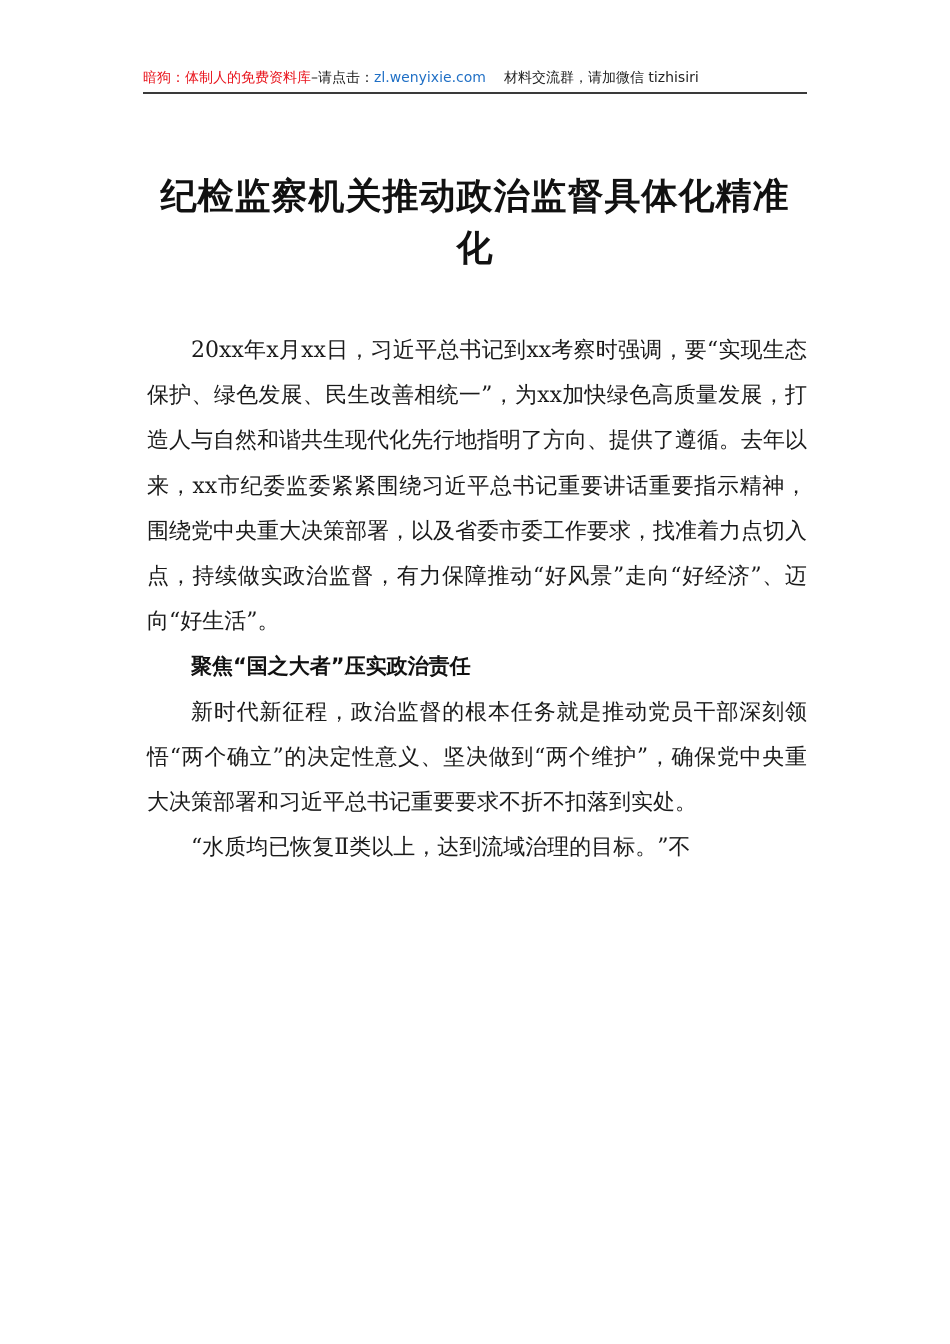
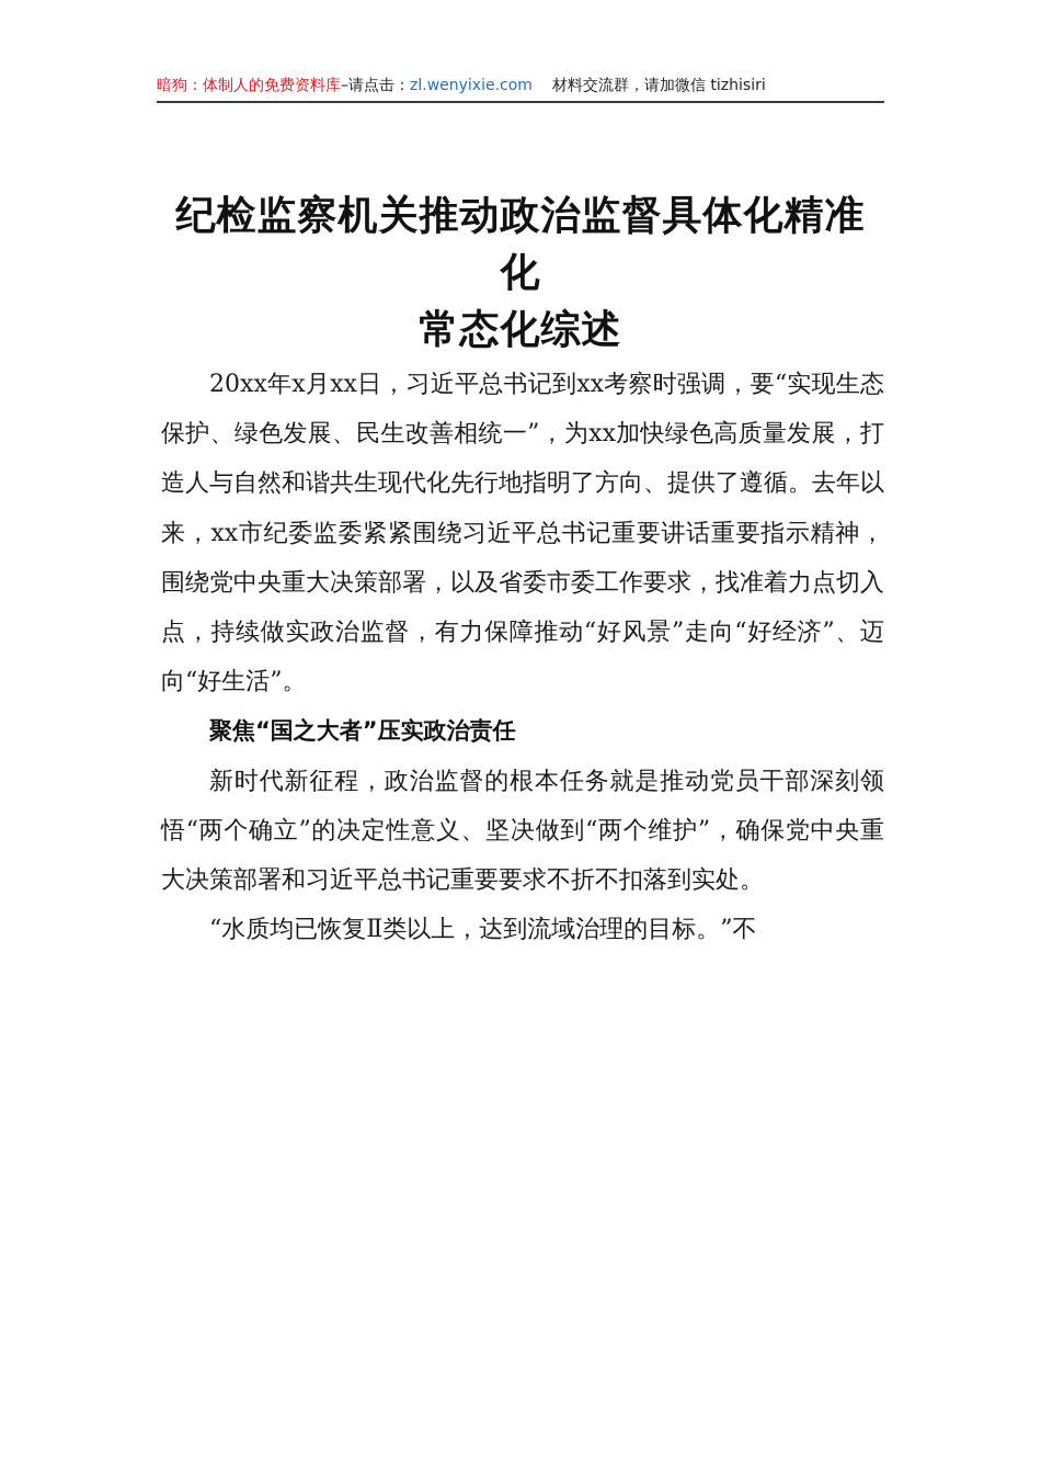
  暗狗：体制人的免费资料库–请点击：zl.wenyixie.com 材料交流群，请加微信 tizhisiri
  纪检监察机关推动政治监督具体化精准化
+ 常态化综述
  20xx年x月xx日，习近平总书记到xx考察时强调，要“实现生态保护、绿色发展、民生改善相统一”，为xx加快绿色高质量发展，打造人与自然和谐共生现代化先行地指明了方向、提供了遵循。去年以来，xx市纪委监委紧紧围绕习近平总书记重要讲话重要指示精神，围绕党中央重大决策部署，以及省委市委工作要求，找准着力点切入点，持续做实政治监督，有力保障推动“好风景”走向“好经济”、迈向“好生活”。
  聚焦“国之大者”压实政治责任
  新时代新征程，政治监督的根本任务就是推动党员干部深刻领悟“两个确立”的决定性意义、坚决做到“两个维护”，确保党中央重大决策部署和习近平总书记重要要求不折不扣落到实处。
  “水质均已恢复Ⅱ类以上，达到流域治理的目标。”不
